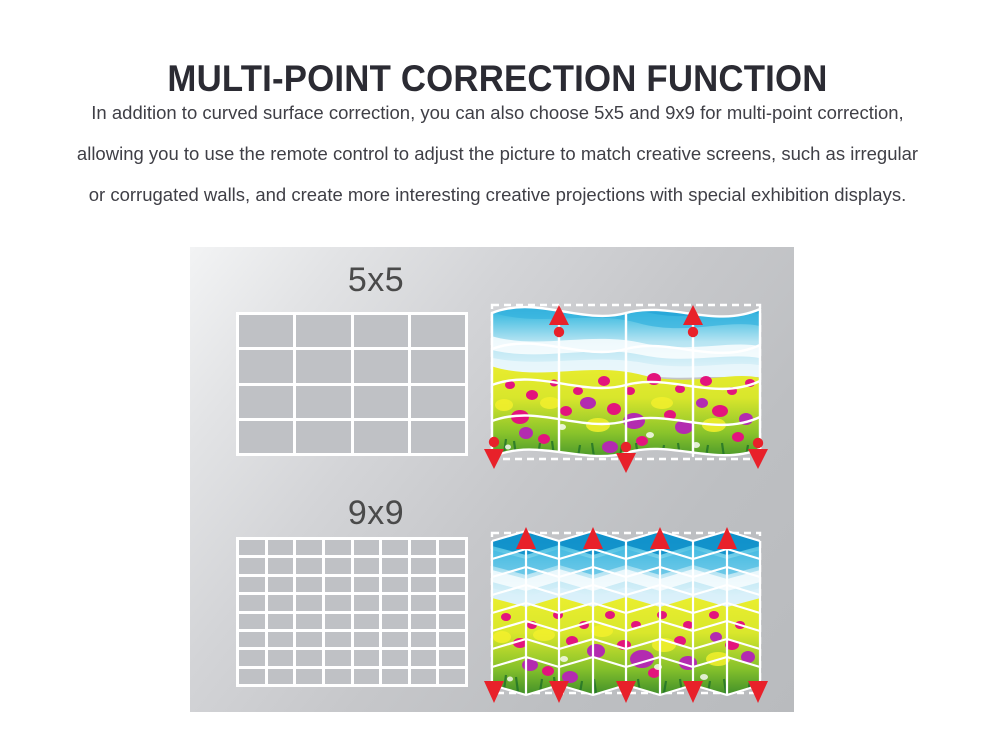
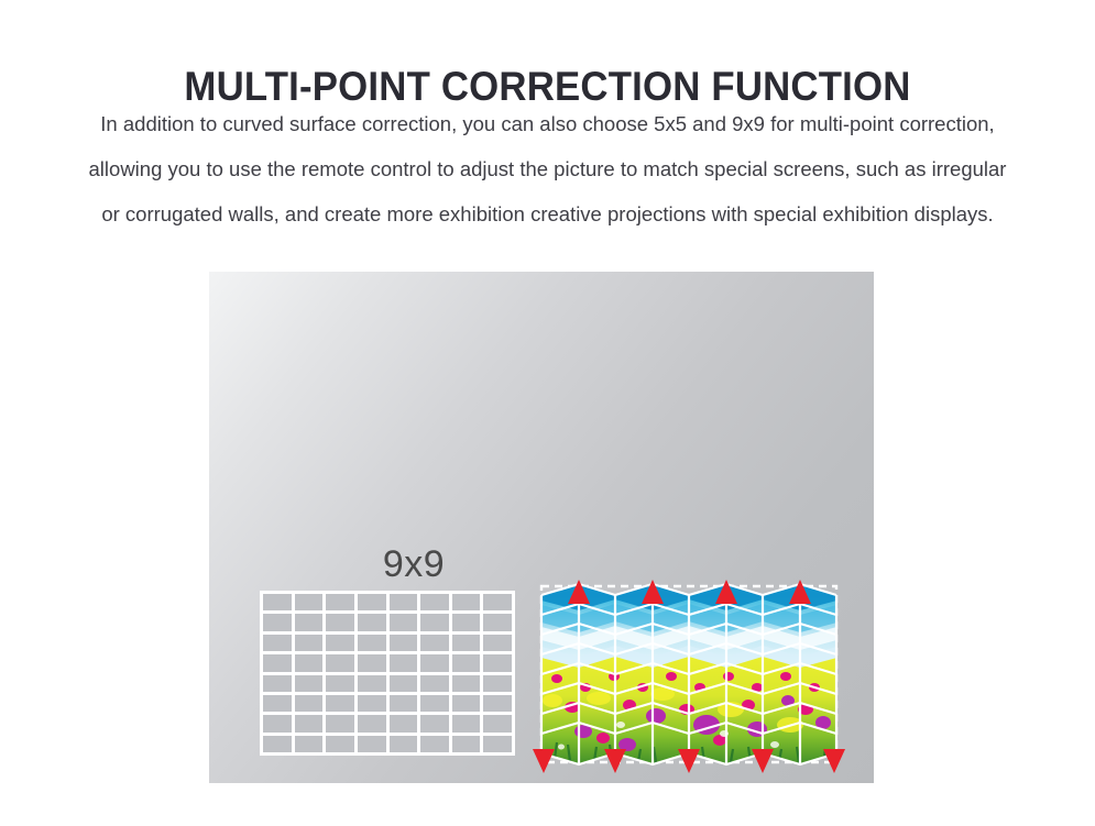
  MULTI-POINT CORRECTION FUNCTION
  In addition to curved surface correction, you can also choose 5x5 and 9x9 for multi-point correction,
- allowing you to use the remote control to adjust the picture to match creative screens, such as irregular
+ allowing you to use the remote control to adjust the picture to match special screens, such as irregular
- or corrugated walls, and create more interesting creative projections with special exhibition displays.
+ or corrugated walls, and create more exhibition creative projections with special exhibition displays.
- 5x5
  9x9
